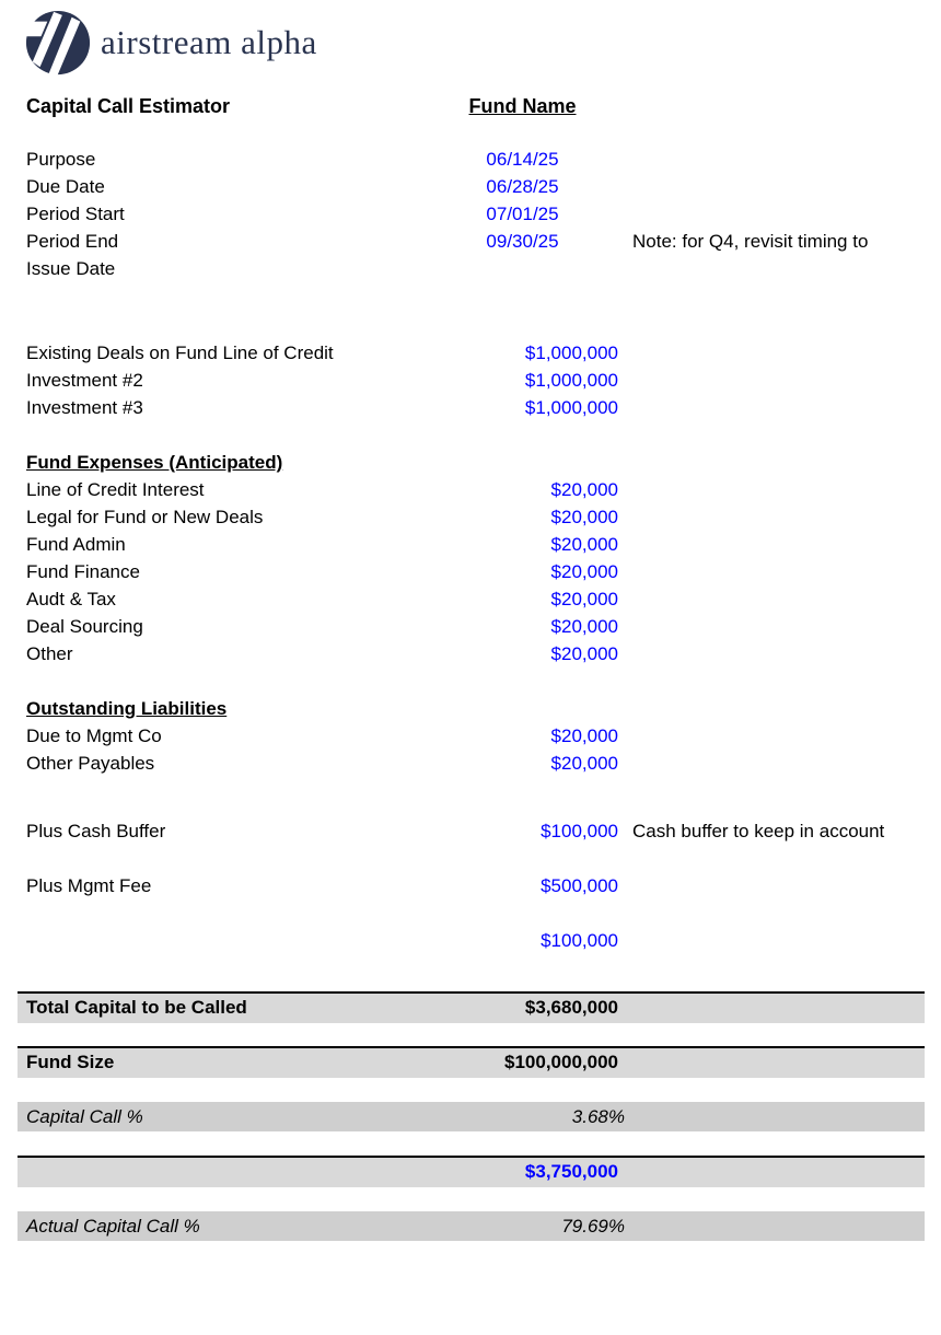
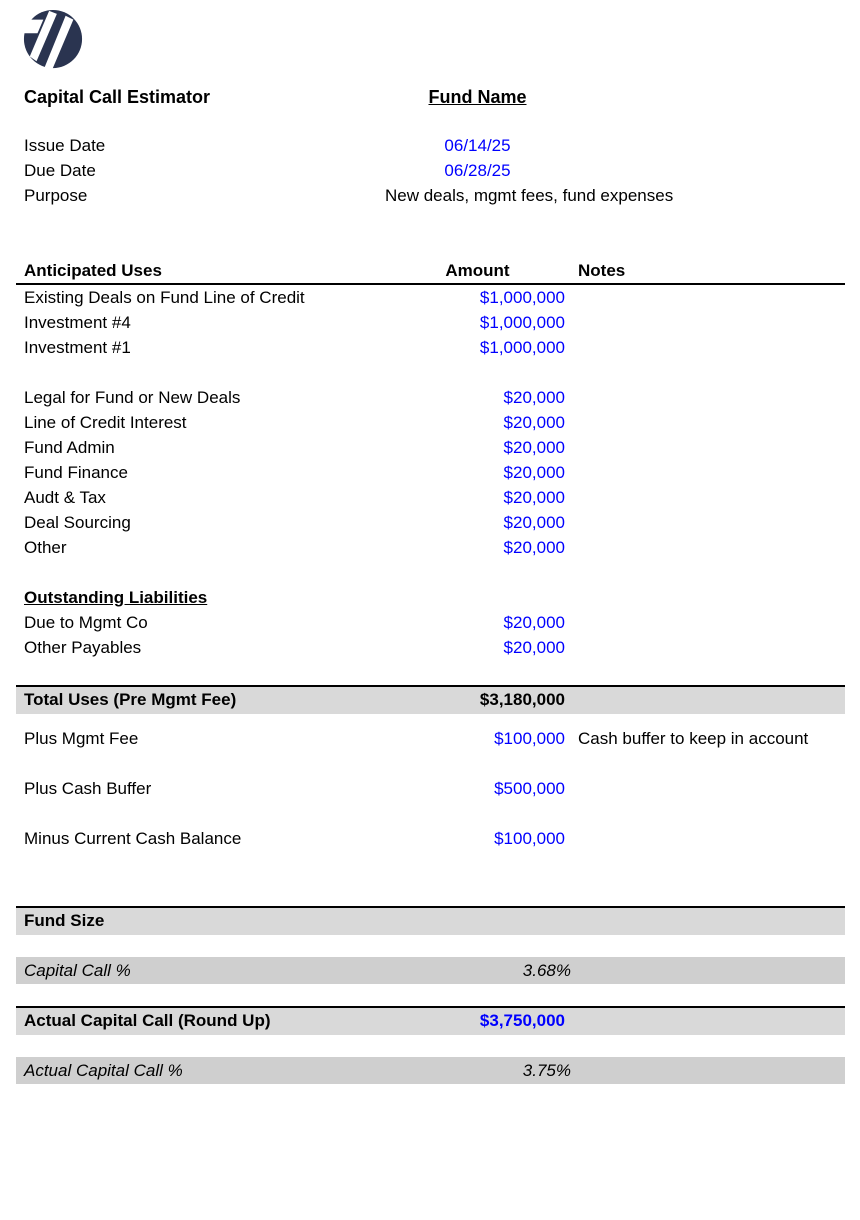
- airstream alpha
  Capital Call Estimator
  Fund Name
- Purpose
+ Issue Date
  06/14/25
  Due Date
  06/28/25
- Period Start
- 07/01/25
- Period End
- 09/30/25
- Note: for Q4, revisit timing to
- Issue Date
+ Purpose
+ New deals, mgmt fees, fund expenses
+ Anticipated Uses
+ Amount
+ Notes
  Existing Deals on Fund Line of Credit
  $1,000,000
- Investment #2
+ Investment #4
  $1,000,000
- Investment #3
+ Investment #1
  $1,000,000
- Fund Expenses (Anticipated)
- Line of Credit Interest
+ Legal for Fund or New Deals
  $20,000
- Legal for Fund or New Deals
+ Line of Credit Interest
  $20,000
  Fund Admin
  $20,000
  Fund Finance
  $20,000
  Audt & Tax
  $20,000
  Deal Sourcing
  $20,000
  Other
  $20,000
  Outstanding Liabilities
  Due to Mgmt Co
  $20,000
  Other Payables
  $20,000
+ Total Uses (Pre Mgmt Fee)
+ $3,180,000
- Plus Cash Buffer
+ Plus Mgmt Fee
  $100,000
  Cash buffer to keep in account
- Plus Mgmt Fee
+ Plus Cash Buffer
  $500,000
+ Minus Current Cash Balance
  $100,000
- Total Capital to be Called
- $3,680,000
  Fund Size
- $100,000,000
  Capital Call %
  3.68%
+ Actual Capital Call (Round Up)
  $3,750,000
  Actual Capital Call %
- 79.69%
+ 3.75%
